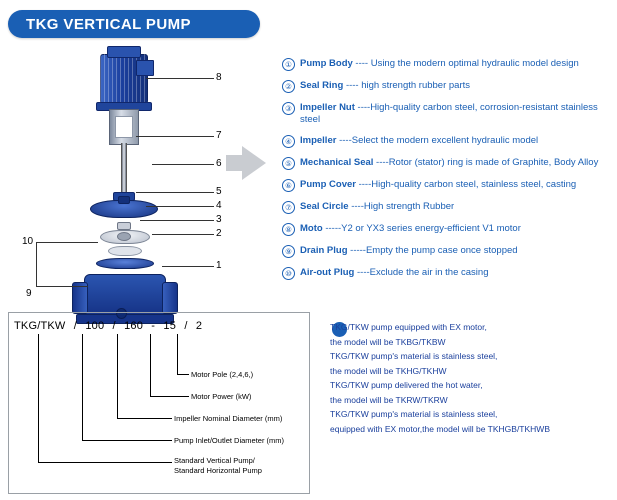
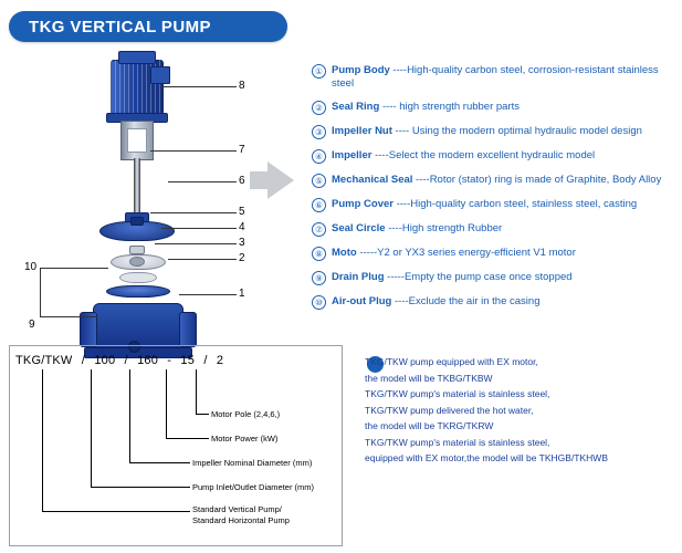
  TKG VERTICAL PUMP
  8
  7
  6
  5
  4
  3
  2
  1
  10
  9
  ①
- Pump Body ---- Using the modern optimal hydraulic model design
+ Pump Body ----High-quality carbon steel, corrosion-resistant stainless steel
  ②
  Seal Ring ---- high strength rubber parts
  ③
- Impeller Nut ----High-quality carbon steel, corrosion-resistant stainless steel
+ Impeller Nut ---- Using the modern optimal hydraulic model design
  ④
  Impeller ----Select the modern excellent hydraulic model
  ⑤
  Mechanical Seal ----Rotor (stator) ring is made of Graphite, Body Alloy
  ⑥
  Pump Cover ----High-quality carbon steel, stainless steel, casting
  ⑦
  Seal Circle ----High strength Rubber
  ⑧
  Moto -----Y2 or YX3 series energy-efficient V1 motor
  ⑨
  Drain Plug -----Empty the pump case once stopped
  ⑩
  Air-out Plug ----Exclude the air in the casing
  TKG/TKW / 100 / 160 - 15 / 2
  Motor Pole (2,4,6,)
  Motor Power (kW)
  Impeller Nominal Diameter (mm)
  Pump Inlet/Outlet Diameter (mm)
  Standard Vertical Pump/
  Standard Horizontal Pump
  TKG/TKW pump equipped with EX motor,
  the model will be TKBG/TKBW
  TKG/TKW pump's material is stainless steel,
- the model will be TKHG/TKHW
  TKG/TKW pump delivered the hot water,
- the model will be TKRW/TKRW
+ the model will be TKRG/TKRW
  TKG/TKW pump's material is stainless steel,
  equipped with EX motor,the model will be TKHGB/TKHWB
